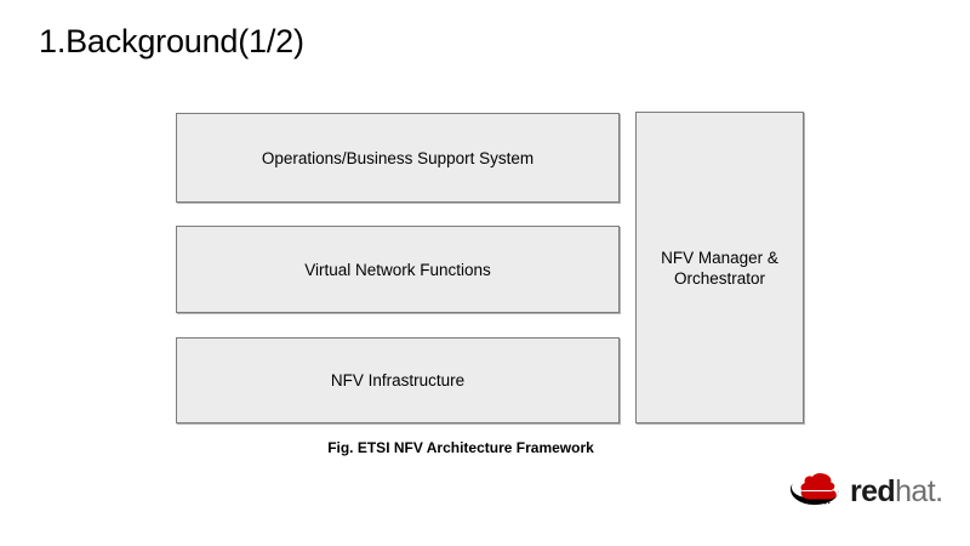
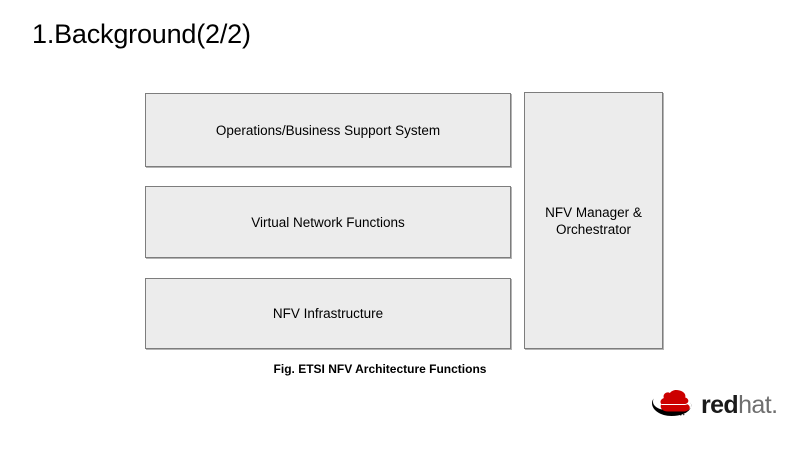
- 1.Background(1/2)
+ 1.Background(2/2)
  Operations/Business Support System
  Virtual Network Functions
  NFV Infrastructure
  NFV Manager &
  Orchestrator
- Fig. ETSI NFV Architecture Framework
+ Fig. ETSI NFV Architecture Functions
  redhat.
